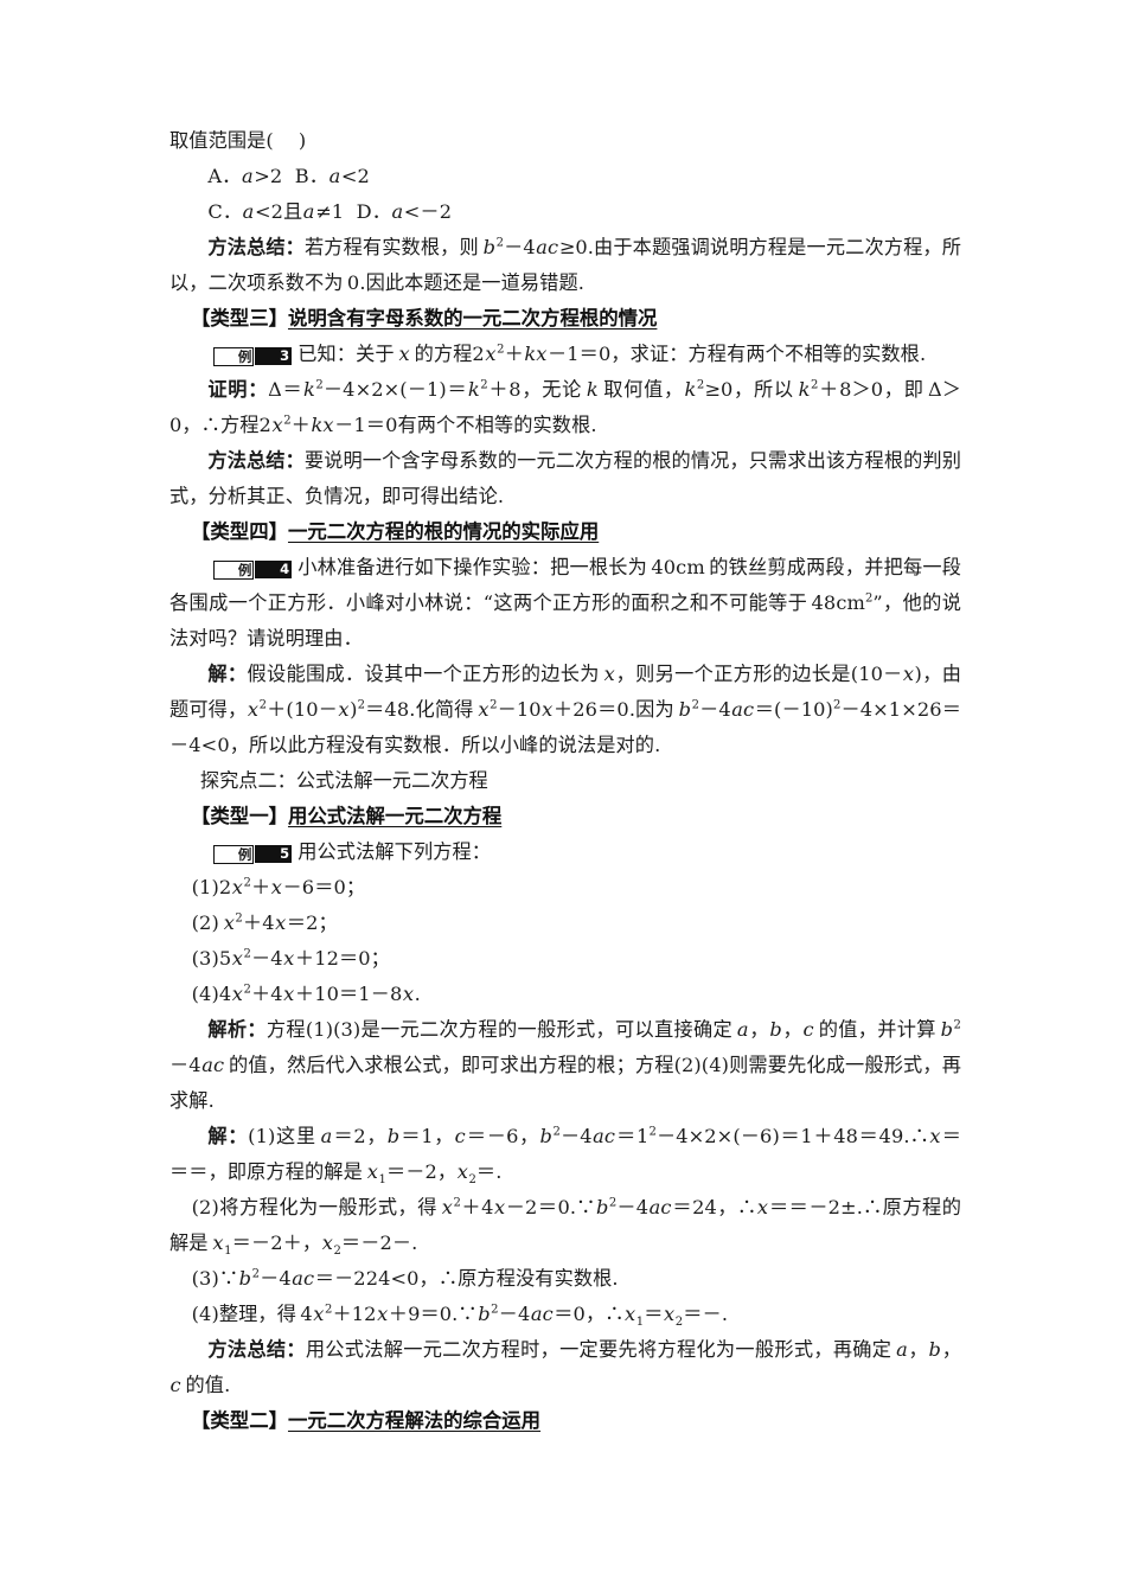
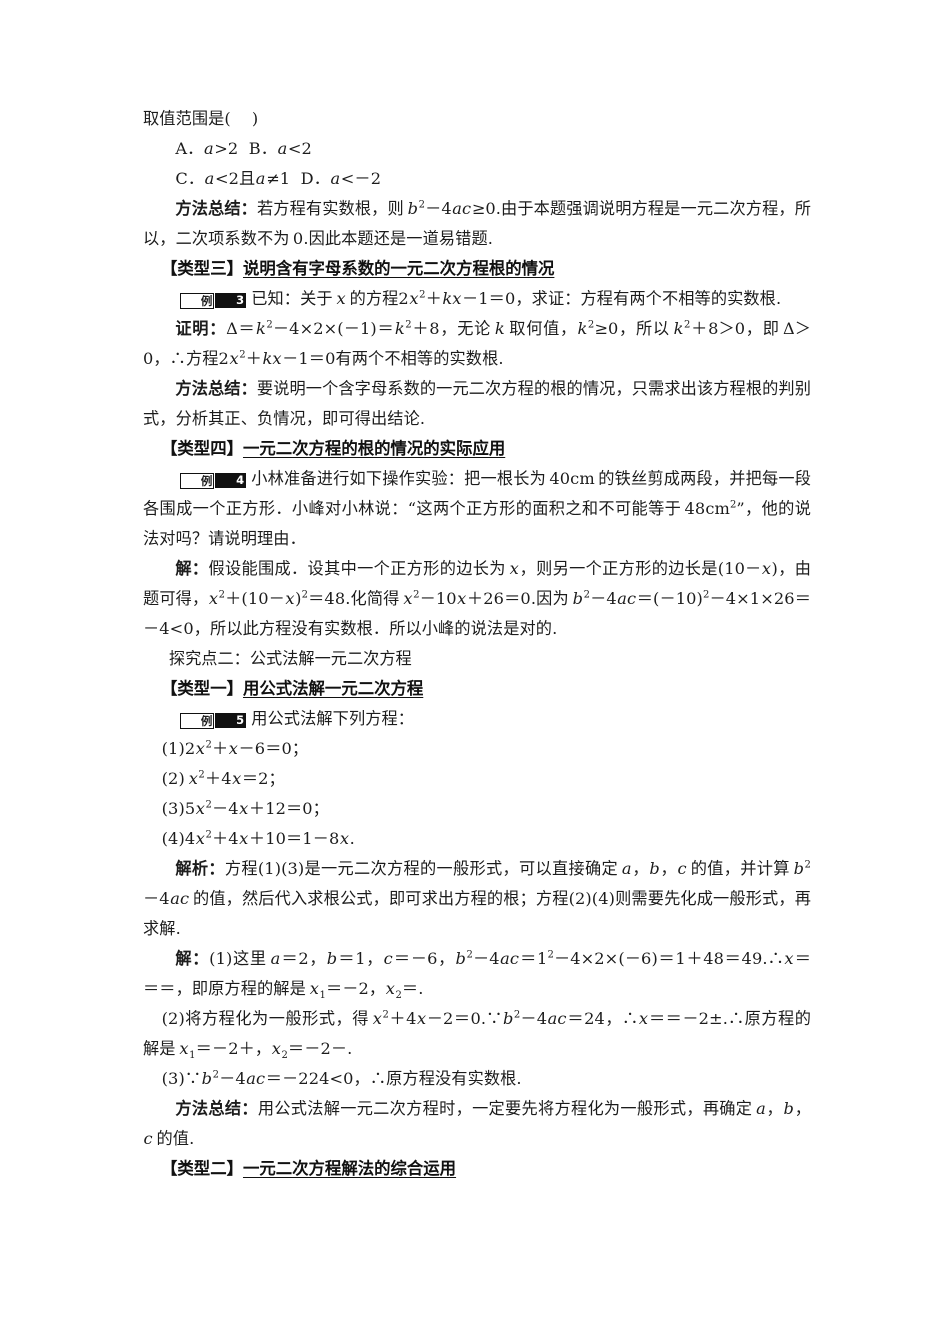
  取值范围是( )
  A．a>2 B．a<2
  C．a<2且a≠1 D．a<－2
  方法总结：若方程有实数根，则 b2－4ac≥0.由于本题强调说明方程是一元二次方程，所以，二次项系数不为 0.因此本题还是一道易错题.
  【类型三】说明含有字母系数的一元二次方程根的情况
  例 3 已知：关于 x 的方程2x2＋kx－1＝0，求证：方程有两个不相等的实数根.
  证明：Δ＝k2－4×2×(－1)＝k2＋8，无论 k 取何值，k2≥0，所以 k2＋8＞0，即 Δ＞0，∴方程2x2＋kx－1＝0有两个不相等的实数根.
  方法总结：要说明一个含字母系数的一元二次方程的根的情况，只需求出该方程根的判别式，分析其正、负情况，即可得出结论.
  【类型四】一元二次方程的根的情况的实际应用
  例 4 小林准备进行如下操作实验：把一根长为 40cm 的铁丝剪成两段，并把每一段各围成一个正方形．小峰对小林说：“这两个正方形的面积之和不可能等于 48cm2”，他的说法对吗？请说明理由．
  解：假设能围成．设其中一个正方形的边长为 x，则另一个正方形的边长是(10－x)，由题可得，x2＋(10－x)2＝48.化简得 x2－10x＋26＝0.因为 b2－4ac＝(－10)2－4×1×26＝－4<0，所以此方程没有实数根．所以小峰的说法是对的.
  探究点二：公式法解一元二次方程
  【类型一】用公式法解一元二次方程
  例 5 用公式法解下列方程：
  (1)2x2＋x－6＝0；
  (2) x2＋4x＝2；
  (3)5x2－4x＋12＝0；
  (4)4x2＋4x＋10＝1－8x.
  解析：方程(1)(3)是一元二次方程的一般形式，可以直接确定 a，b，c 的值，并计算 b2－4ac 的值，然后代入求根公式，即可求出方程的根；方程(2)(4)则需要先化成一般形式，再求解.
  解：(1)这里 a＝2，b＝1，c＝－6，b2－4ac＝12－4×2×(－6)＝1＋48＝49.∴x＝＝＝，即原方程的解是 x1＝－2，x2＝.
  (2)将方程化为一般形式，得 x2＋4x－2＝0.∵b2－4ac＝24，∴x＝＝－2±.∴原方程的解是 x1＝－2＋，x2＝－2－.
  (3)∵b2－4ac＝－224<0，∴原方程没有实数根.
- (4)整理，得 4x2＋12x＋9＝0.∵b2－4ac＝0，∴x1＝x2＝－.
  方法总结：用公式法解一元二次方程时，一定要先将方程化为一般形式，再确定 a，b，c 的值.
  【类型二】一元二次方程解法的综合运用
